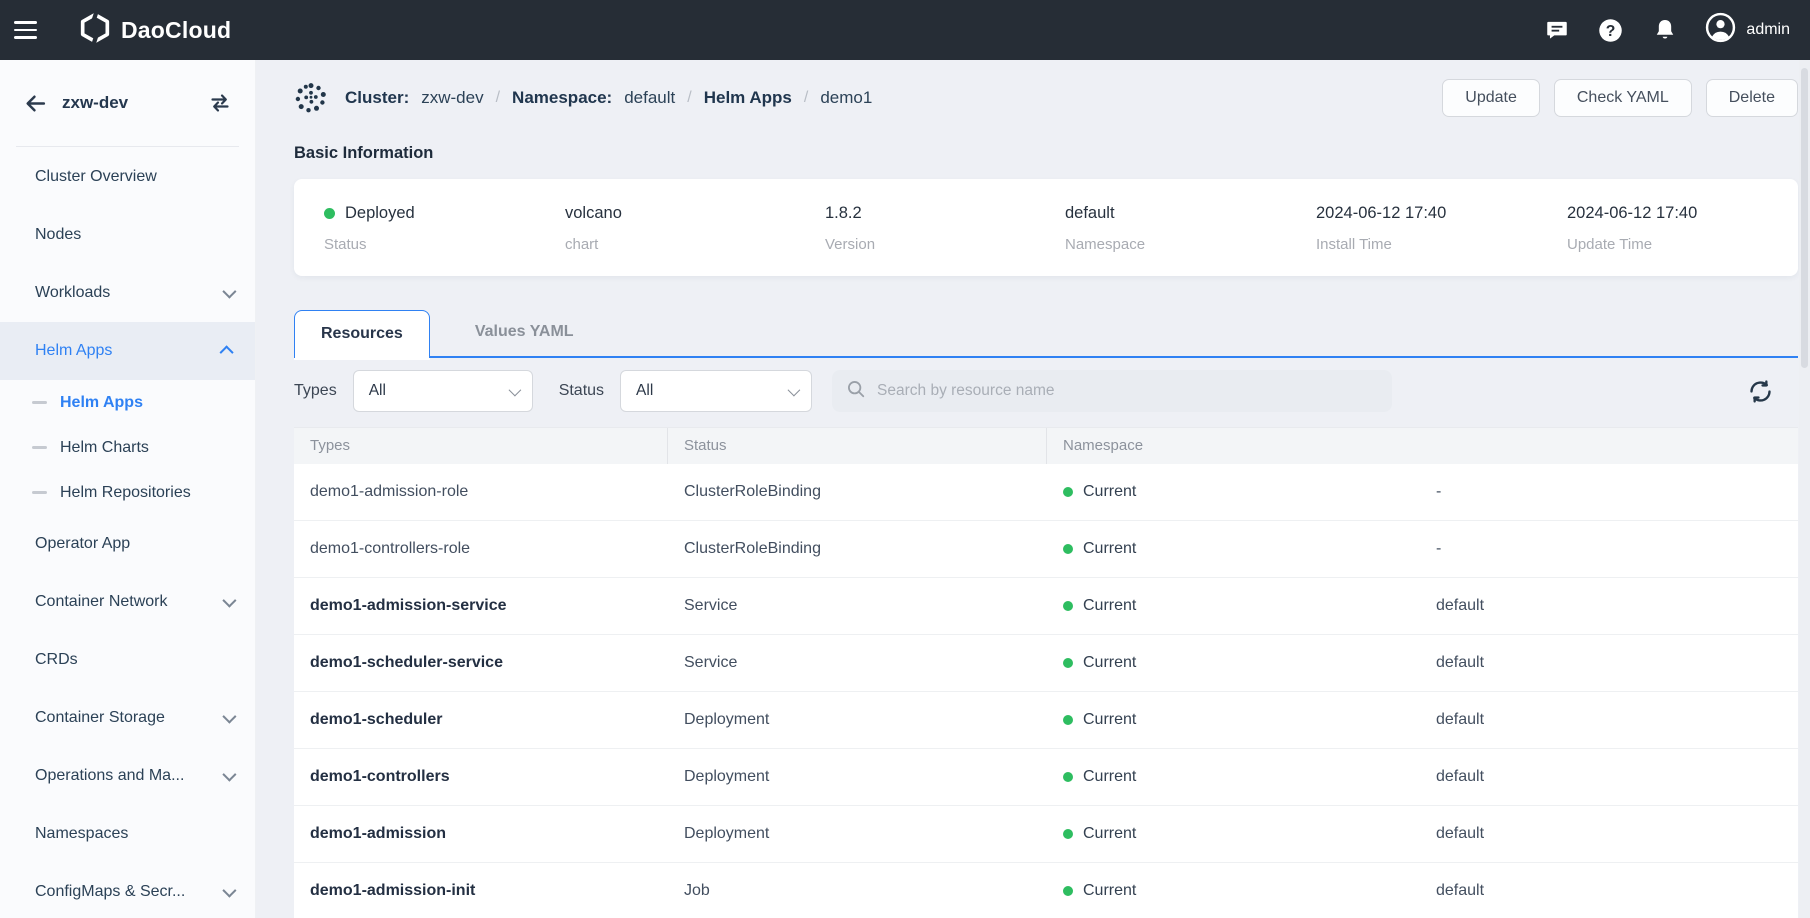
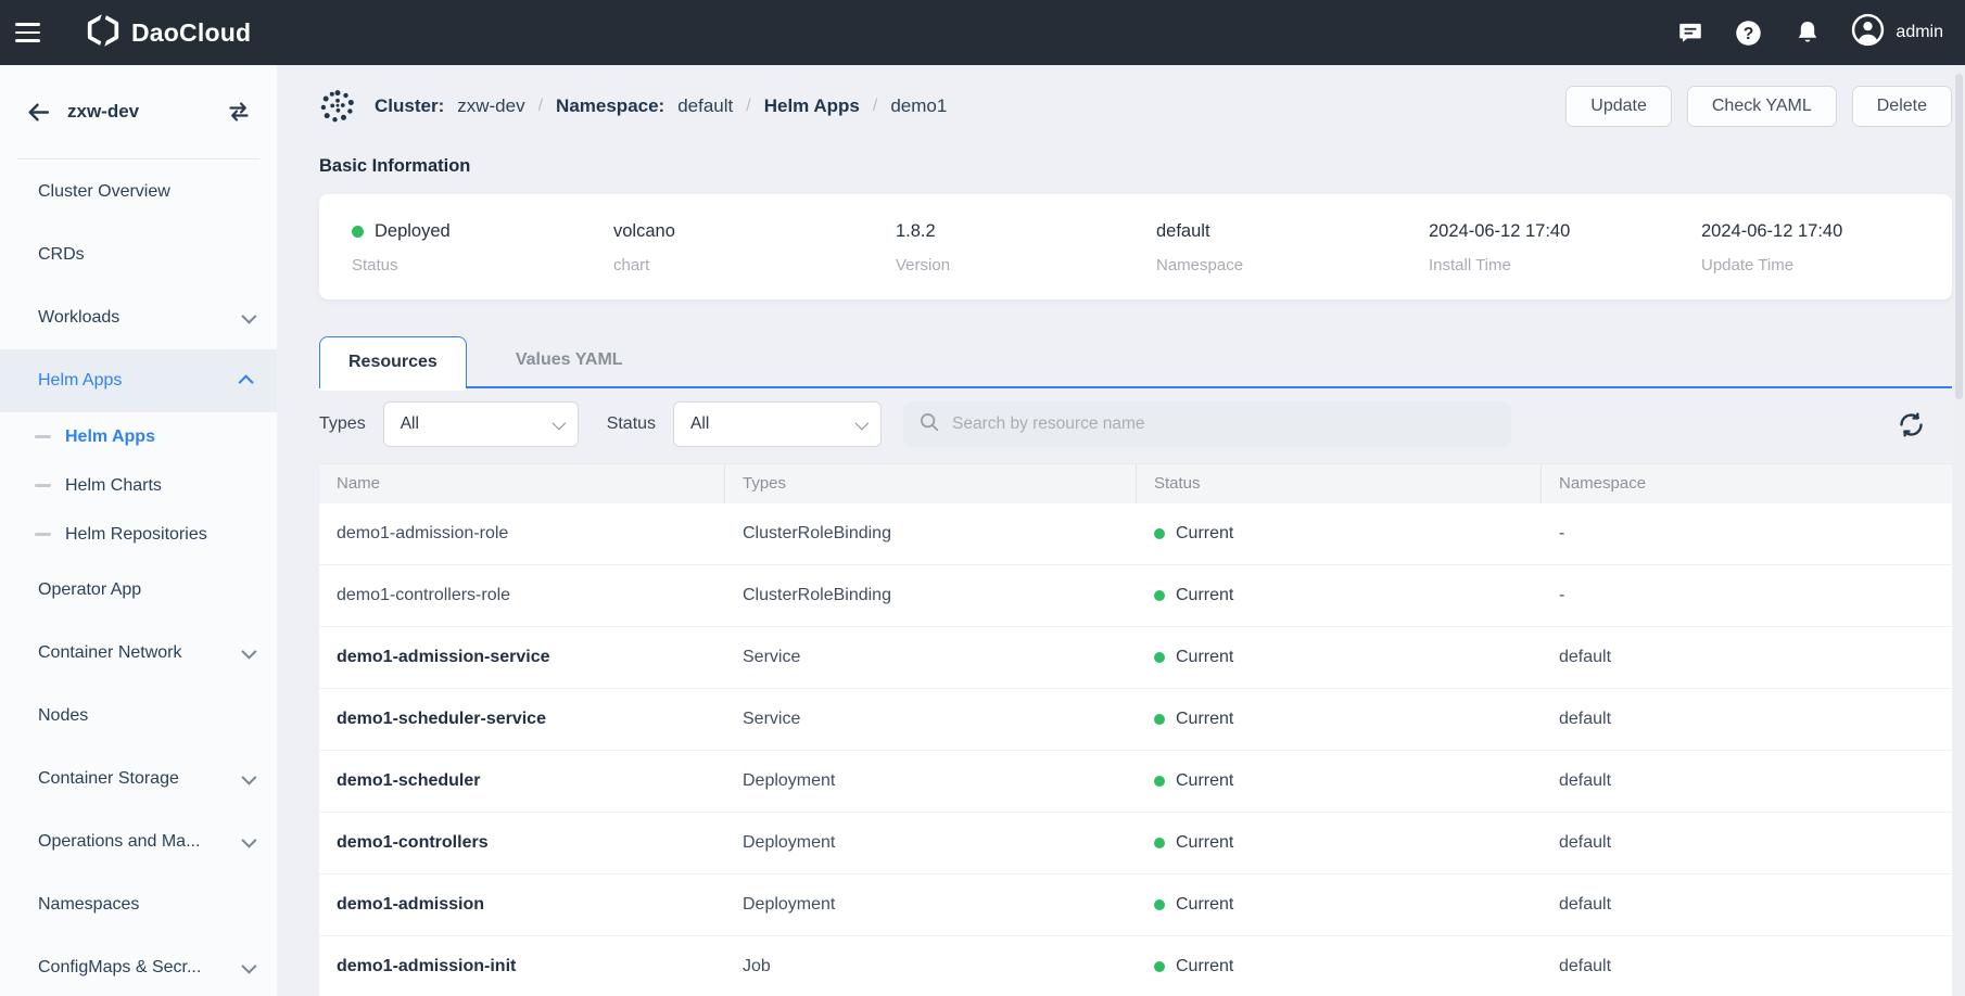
  DaoCloud
  ?
  admin
  zxw-dev
  Cluster Overview
- Nodes
+ CRDs
  Workloads
  Helm Apps
  Helm Apps
  Helm Charts
  Helm Repositories
  Operator App
  Container Network
- CRDs
+ Nodes
  Container Storage
  Operations and Ma...
  Namespaces
  ConfigMaps & Secr...
  Cluster:
  zxw-dev
  /
  Namespace:
  default
  /
  Helm Apps
  /
  demo1
  Update
  Check YAML
  Delete
  Basic Information
  Deployed
  Status
  volcano
  chart
  1.8.2
  Version
  default
  Namespace
  2024-06-12 17:40
  Install Time
  2024-06-12 17:40
  Update Time
  Resources
  Values YAML
  Types
  All
  Status
  All
  Search by resource name
+ Name
  Types
  Status
  Namespace
  demo1-admission-role
  ClusterRoleBinding
  Current
  -
  demo1-controllers-role
  ClusterRoleBinding
  Current
  -
  demo1-admission-service
  Service
  Current
  default
  demo1-scheduler-service
  Service
  Current
  default
  demo1-scheduler
  Deployment
  Current
  default
  demo1-controllers
  Deployment
  Current
  default
  demo1-admission
  Deployment
  Current
  default
  demo1-admission-init
  Job
  Current
  default
